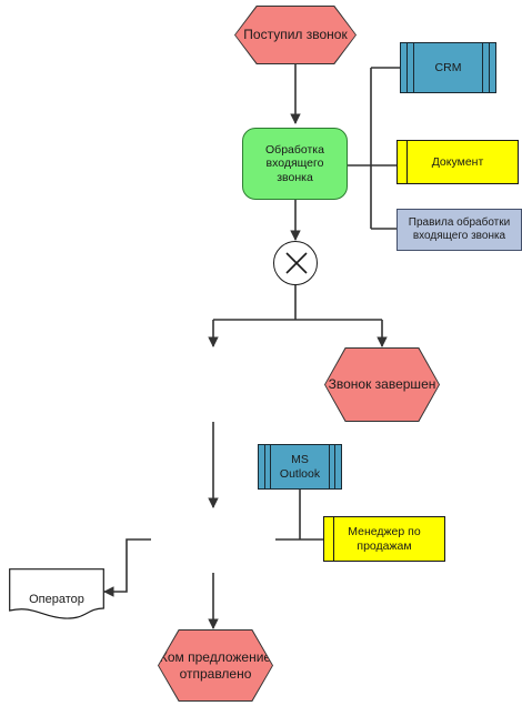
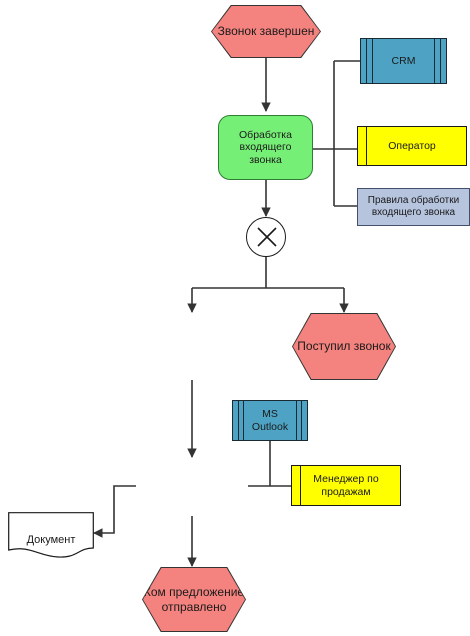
- Поступил звонок
+ Звонок завершен
  Обработка
  входящего
  звонка
  CRM
- Документ
+ Оператор
  Правила обработки
  входящего звонка
- Звонок завершен
+ Поступил звонок
  MS
  Outlook
  Менеджер по
  продажам
- Оператор
+ Документ
  Ком предложени отправлено
